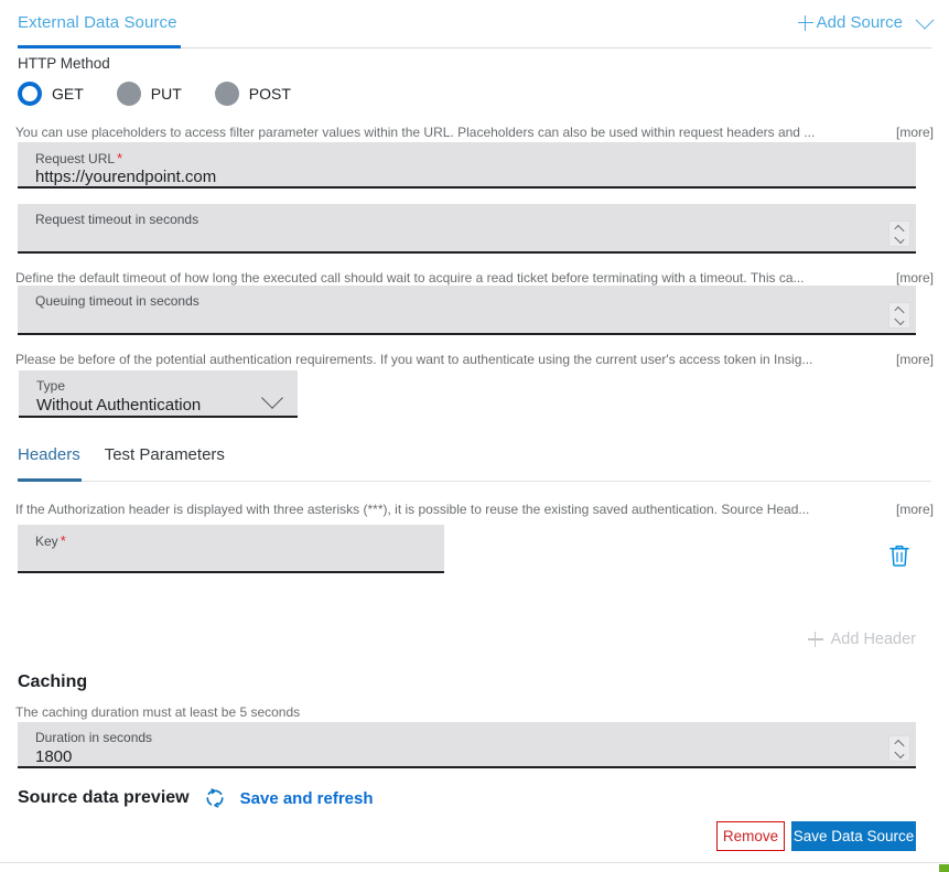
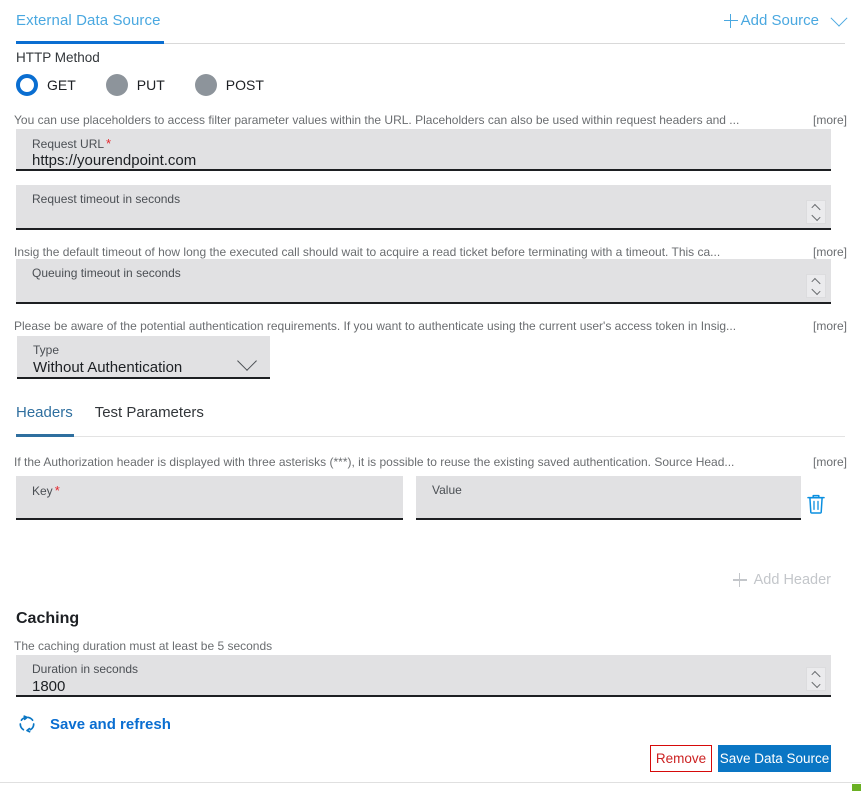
  External Data Source
  Add Source
  HTTP Method
  GET
  PUT
  POST
  You can use placeholders to access filter parameter values within the URL. Placeholders can also be used within request headers and ...
  [more]
  Request URL *
  https://yourendpoint.com
  Request timeout in seconds
- Define the default timeout of how long the executed call should wait to acquire a read ticket before terminating with a timeout. This ca...
+ Insig the default timeout of how long the executed call should wait to acquire a read ticket before terminating with a timeout. This ca...
  [more]
  Queuing timeout in seconds
- Please be before of the potential authentication requirements. If you want to authenticate using the current user's access token in Insig...
+ Please be aware of the potential authentication requirements. If you want to authenticate using the current user's access token in Insig...
  [more]
  Type
  Without Authentication
  Headers
  Test Parameters
  If the Authorization header is displayed with three asterisks (***), it is possible to reuse the existing saved authentication. Source Head...
  [more]
  Key *
+ Value
  Add Header
  Caching
  The caching duration must at least be 5 seconds
  Duration in seconds
  1800
- Source data preview
  Save and refresh
  Remove
  Save Data Source
